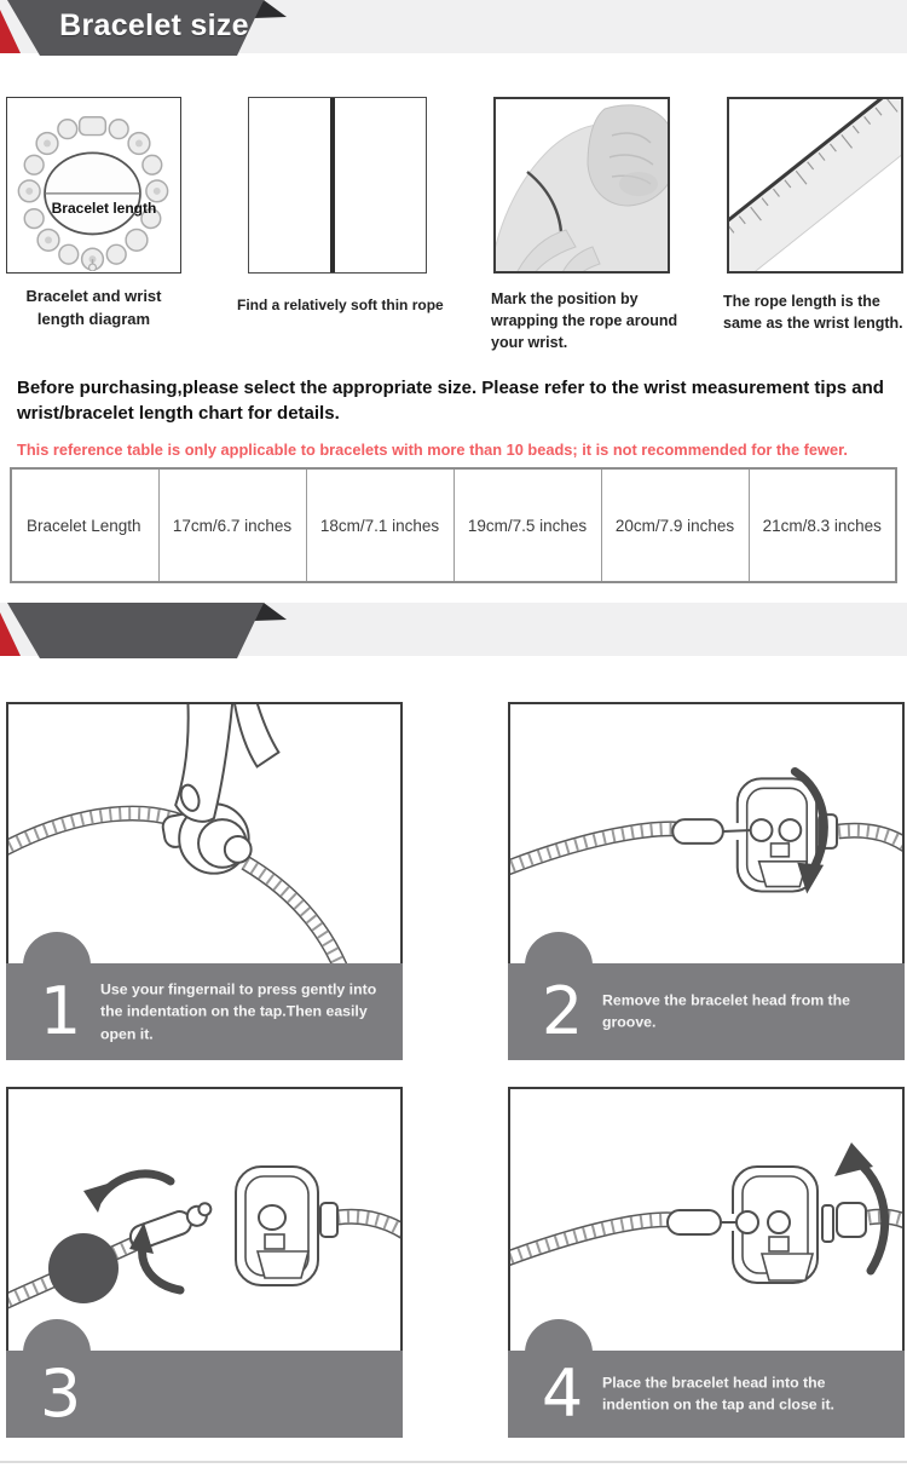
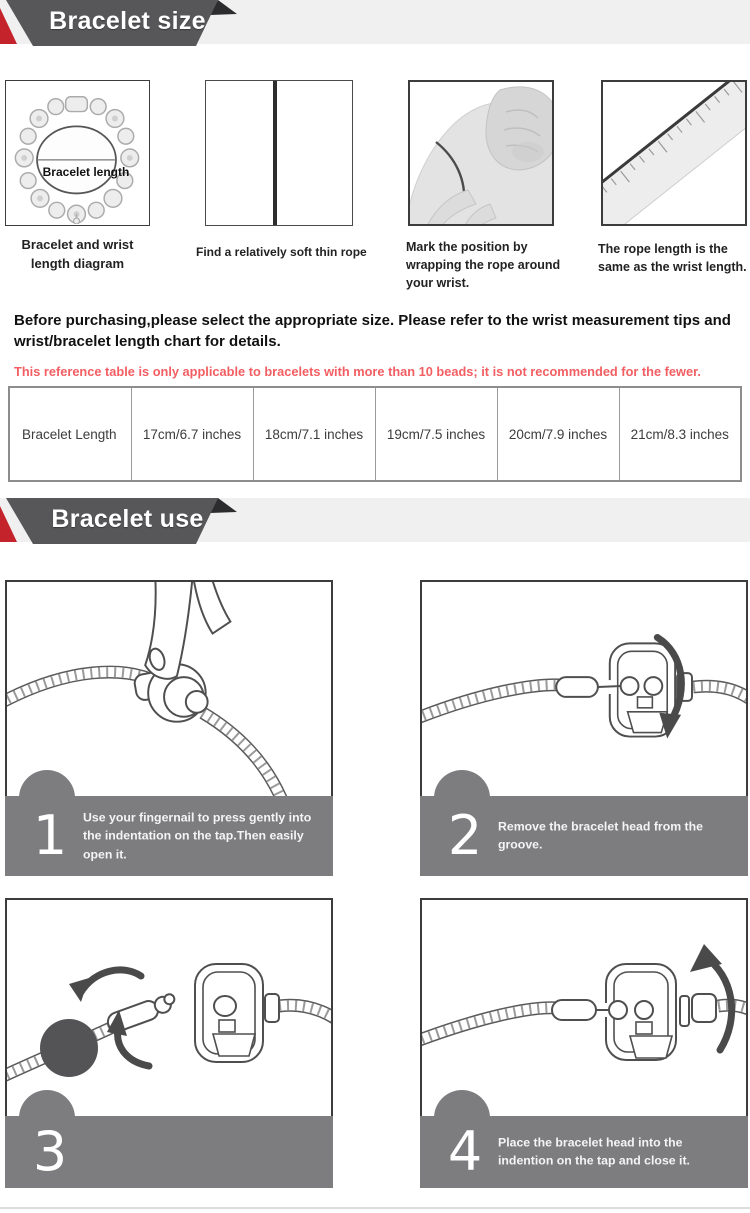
  Bracelet size
  Bracelet length
  Bracelet and wrist length diagram
  Find a relatively soft thin rope
  Mark the position by wrapping the rope around your wrist.
  The rope length is the same as the wrist length.
  Before purchasing,please select the appropriate size. Please refer to the wrist measurement tips and wrist/bracelet length chart for details.
  This reference table is only applicable to bracelets with more than 10 beads; it is not recommended for the fewer.
  Bracelet Length	17cm/6.7 inches	18cm/7.1 inches	19cm/7.5 inches	20cm/7.9 inches	21cm/8.3 inches
+ Bracelet use
  1
  Use your fingernail to press gently into the indentation on the tap.Then easily open it.
  2
  Remove the bracelet head from the groove.
  3
  4
  Place the bracelet head into the indention on the tap and close it.
